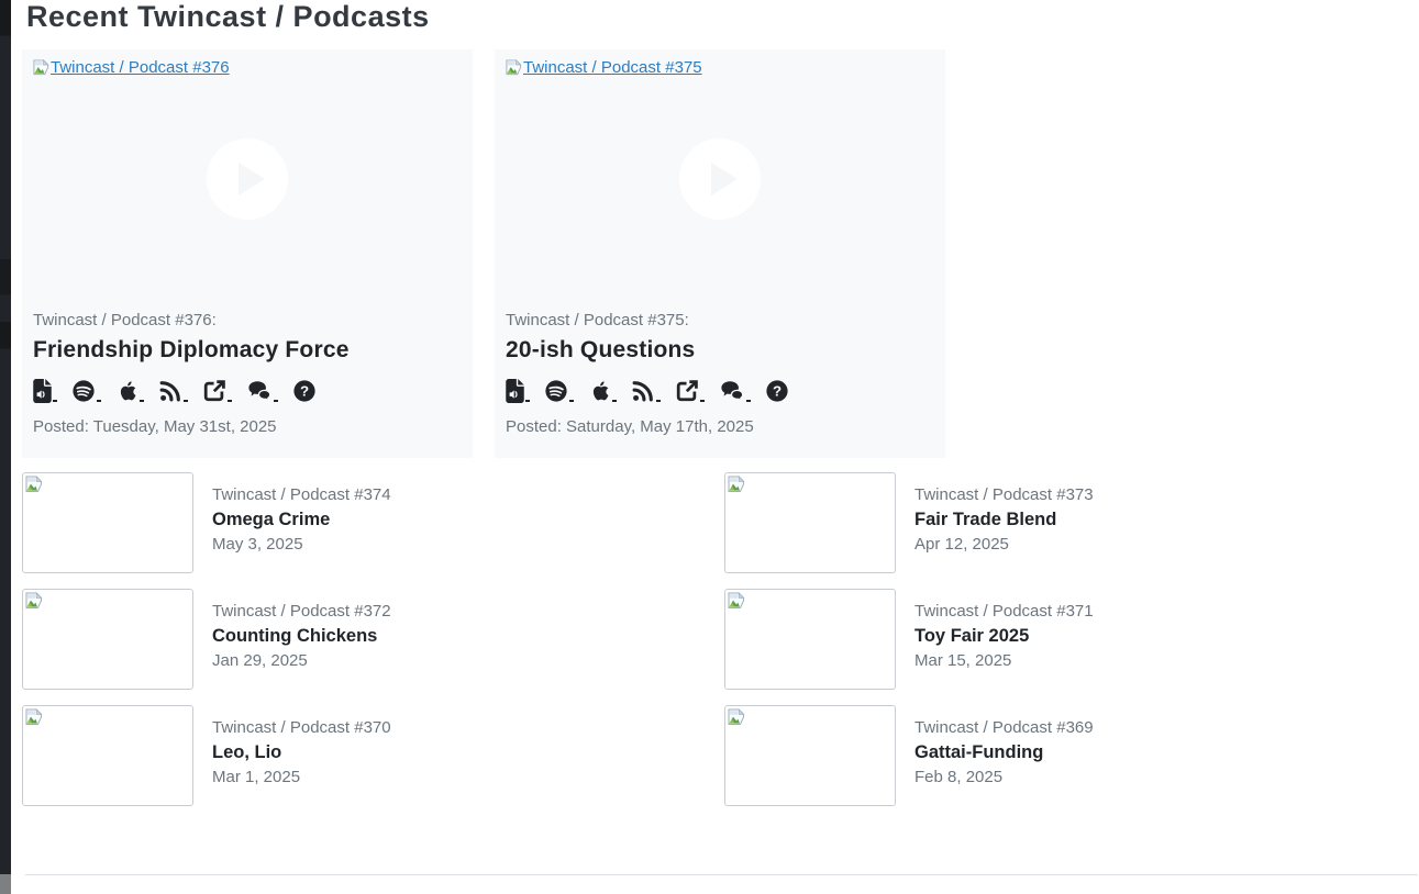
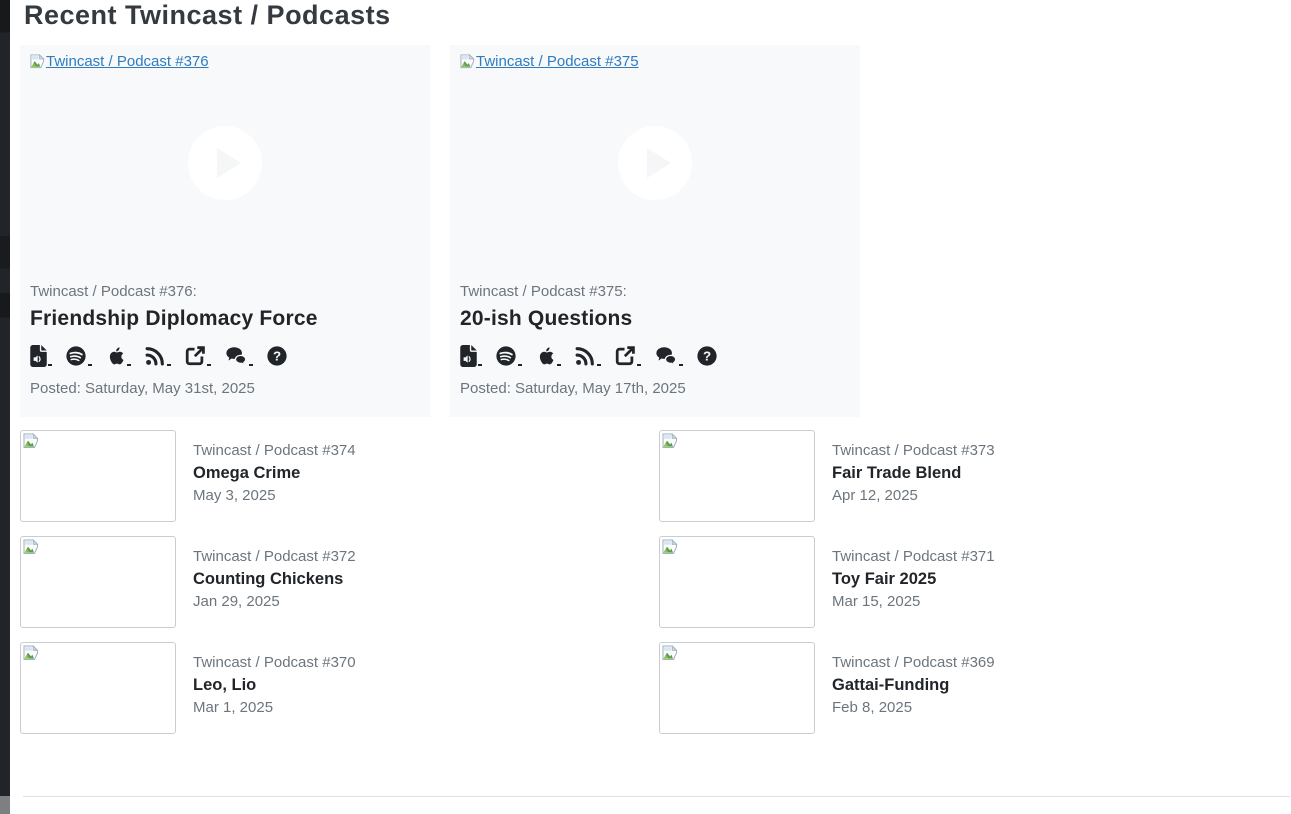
  Recent Twincast / Podcasts
  Twincast / Podcast #376
  Twincast / Podcast #376:
  Friendship Diplomacy Force
- Posted: Tuesday, May 31st, 2025
+ Posted: Saturday, May 31st, 2025
  Twincast / Podcast #375
  Twincast / Podcast #375:
  20-ish Questions
  Posted: Saturday, May 17th, 2025
  Twincast / Podcast #374
  Omega Crime
  May 3, 2025
  Twincast / Podcast #373
  Fair Trade Blend
  Apr 12, 2025
  Twincast / Podcast #372
  Counting Chickens
  Jan 29, 2025
  Twincast / Podcast #371
  Toy Fair 2025
  Mar 15, 2025
  Twincast / Podcast #370
  Leo, Lio
  Mar 1, 2025
  Twincast / Podcast #369
  Gattai-Funding
  Feb 8, 2025
